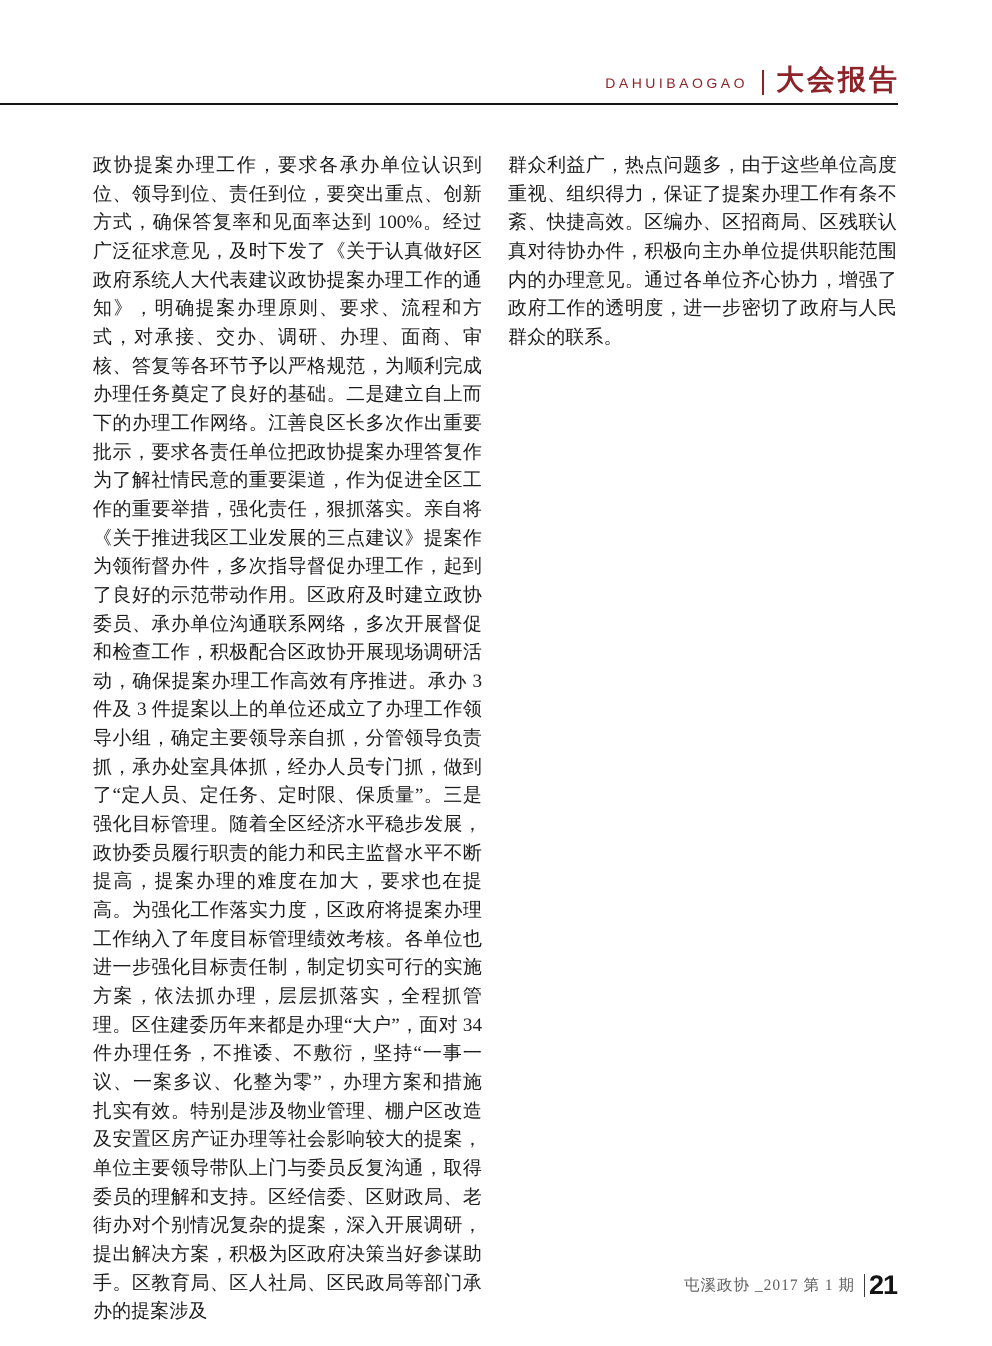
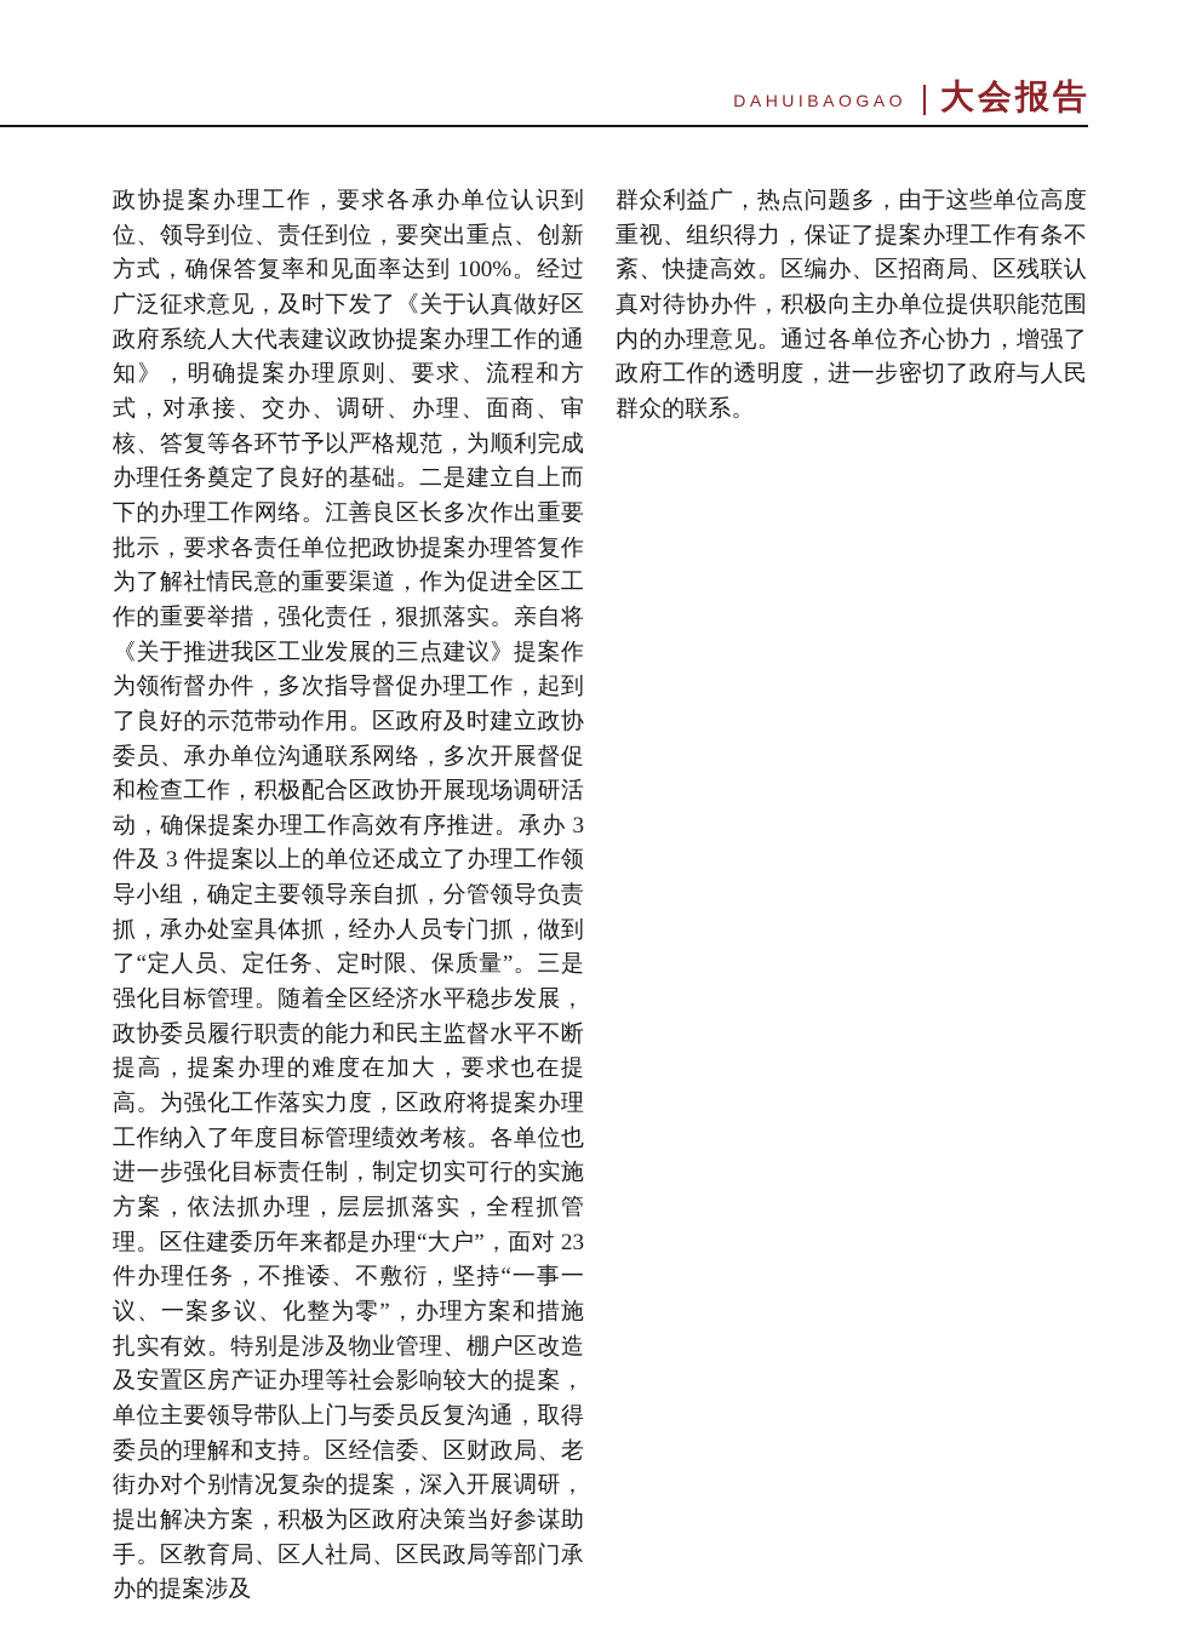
  DAHUIBAOGAO
  大会报告
- 政协提案办理工作，要求各承办单位认识到位、领导到位、责任到位，要突出重点、创新方式，确保答复率和见面率达到 100%。经过广泛征求意见，及时下发了《关于认真做好区政府系统人大代表建议政协提案办理工作的通知》，明确提案办理原则、要求、流程和方式，对承接、交办、调研、办理、面商、审核、答复等各环节予以严格规范，为顺利完成办理任务奠定了良好的基础。二是建立自上而下的办理工作网络。江善良区长多次作出重要批示，要求各责任单位把政协提案办理答复作为了解社情民意的重要渠道，作为促进全区工作的重要举措，强化责任，狠抓落实。亲自将《关于推进我区工业发展的三点建议》提案作为领衔督办件，多次指导督促办理工作，起到了良好的示范带动作用。区政府及时建立政协委员、承办单位沟通联系网络，多次开展督促和检查工作，积极配合区政协开展现场调研活动，确保提案办理工作高效有序推进。承办 3 件及 3 件提案以上的单位还成立了办理工作领导小组，确定主要领导亲自抓，分管领导负责抓，承办处室具体抓，经办人员专门抓，做到了“定人员、定任务、定时限、保质量”。三是强化目标管理。随着全区经济水平稳步发展，政协委员履行职责的能力和民主监督水平不断提高，提案办理的难度在加大，要求也在提高。为强化工作落实力度，区政府将提案办理工作纳入了年度目标管理绩效考核。各单位也进一步强化目标责任制，制定切实可行的实施方案，依法抓办理，层层抓落实，全程抓管理。区住建委历年来都是办理“大户”，面对 34 件办理任务，不推诿、不敷衍，坚持“一事一议、一案多议、化整为零”，办理方案和措施扎实有效。特别是涉及物业管理、棚户区改造及安置区房产证办理等社会影响较大的提案，单位主要领导带队上门与委员反复沟通，取得委员的理解和支持。区经信委、区财政局、老街办对个别情况复杂的提案，深入开展调研，提出解决方案，积极为区政府决策当好参谋助手。区教育局、区人社局、区民政局等部门承办的提案涉及
+ 政协提案办理工作，要求各承办单位认识到位、领导到位、责任到位，要突出重点、创新方式，确保答复率和见面率达到 100%。经过广泛征求意见，及时下发了《关于认真做好区政府系统人大代表建议政协提案办理工作的通知》，明确提案办理原则、要求、流程和方式，对承接、交办、调研、办理、面商、审核、答复等各环节予以严格规范，为顺利完成办理任务奠定了良好的基础。二是建立自上而下的办理工作网络。江善良区长多次作出重要批示，要求各责任单位把政协提案办理答复作为了解社情民意的重要渠道，作为促进全区工作的重要举措，强化责任，狠抓落实。亲自将《关于推进我区工业发展的三点建议》提案作为领衔督办件，多次指导督促办理工作，起到了良好的示范带动作用。区政府及时建立政协委员、承办单位沟通联系网络，多次开展督促和检查工作，积极配合区政协开展现场调研活动，确保提案办理工作高效有序推进。承办 3 件及 3 件提案以上的单位还成立了办理工作领导小组，确定主要领导亲自抓，分管领导负责抓，承办处室具体抓，经办人员专门抓，做到了“定人员、定任务、定时限、保质量”。三是强化目标管理。随着全区经济水平稳步发展，政协委员履行职责的能力和民主监督水平不断提高，提案办理的难度在加大，要求也在提高。为强化工作落实力度，区政府将提案办理工作纳入了年度目标管理绩效考核。各单位也进一步强化目标责任制，制定切实可行的实施方案，依法抓办理，层层抓落实，全程抓管理。区住建委历年来都是办理“大户”，面对 23 件办理任务，不推诿、不敷衍，坚持“一事一议、一案多议、化整为零”，办理方案和措施扎实有效。特别是涉及物业管理、棚户区改造及安置区房产证办理等社会影响较大的提案，单位主要领导带队上门与委员反复沟通，取得委员的理解和支持。区经信委、区财政局、老街办对个别情况复杂的提案，深入开展调研，提出解决方案，积极为区政府决策当好参谋助手。区教育局、区人社局、区民政局等部门承办的提案涉及
  群众利益广，热点问题多，由于这些单位高度重视、组织得力，保证了提案办理工作有条不紊、快捷高效。区编办、区招商局、区残联认真对待协办件，积极向主办单位提供职能范围内的办理意见。通过各单位齐心协力，增强了政府工作的透明度，进一步密切了政府与人民群众的联系。
- 屯溪政协 _2017 第 1 期
- 21
